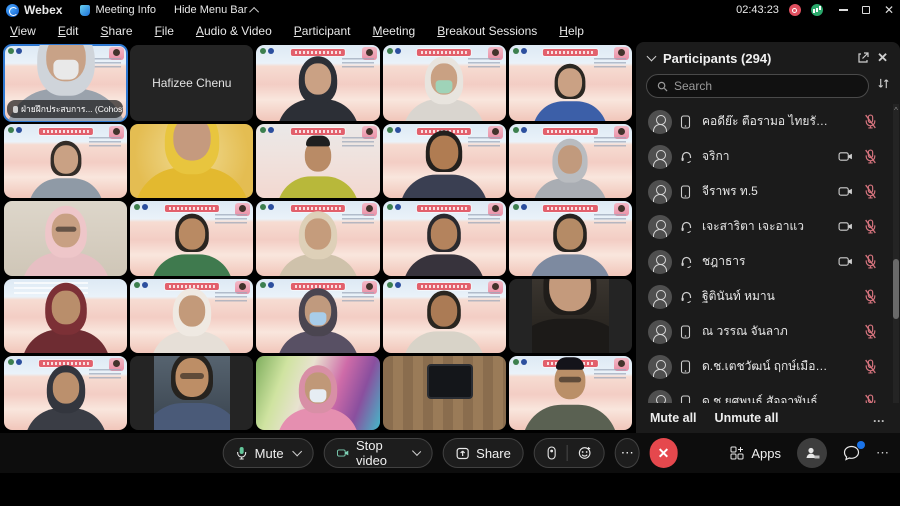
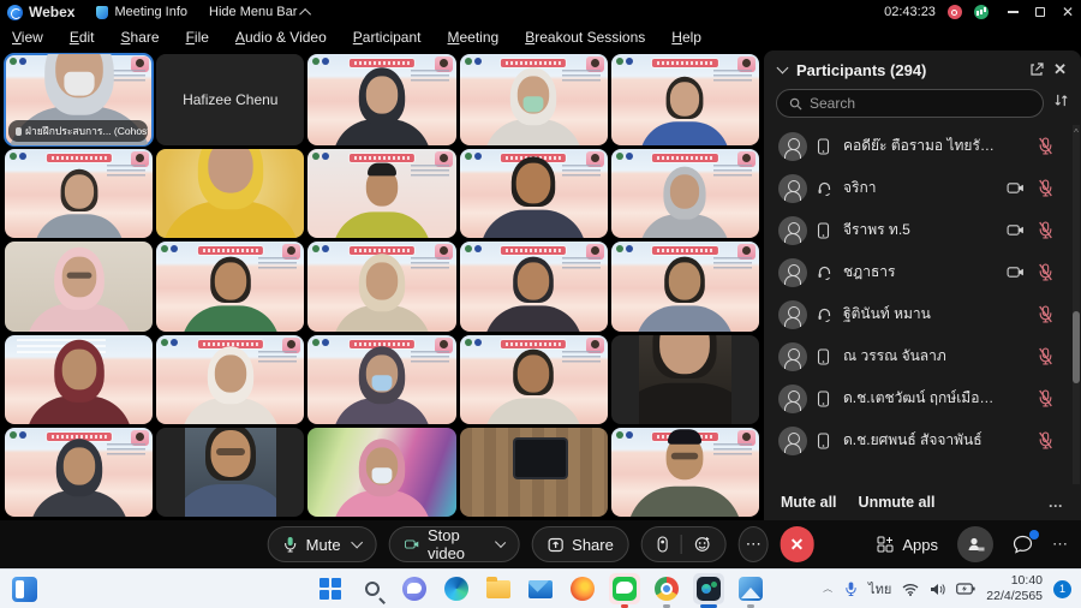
  Webex
  Meeting Info
  Hide Menu Bar
  02:43:23
  ✕
  View
  Edit
  Share
  File
  Audio & Video
  Participant
  Meeting
  Breakout Sessions
  Help
  ฝ่ายฝึกประสบการ... (Cohos
  Hafizee Chenu
  Participants (294)
  ✕
  Search
  คอดีย๊ะ ตือรามอ ไทยรัฐวิ
  จริกา
  จีราพร ท.5
- เจะสาริตา เจะอาแว
  ชฎาธาร
  ฐิตินันท์ หมาน
  ณ วรรณ จันลาภ
  ด.ช.เตชวัฒน์ ฤกษ์เมือง ป
  ด.ช.ยศพนธ์ สัจจาพันธ์
  ^
  Mute all
  Unmute all
  …
  Mute
  Stop video
  Share
  ⋯
  ✕
  Apps
  ⋯
+ ︿
+ ไทย
+ 10:40
+ 22/4/2565
+ 1
